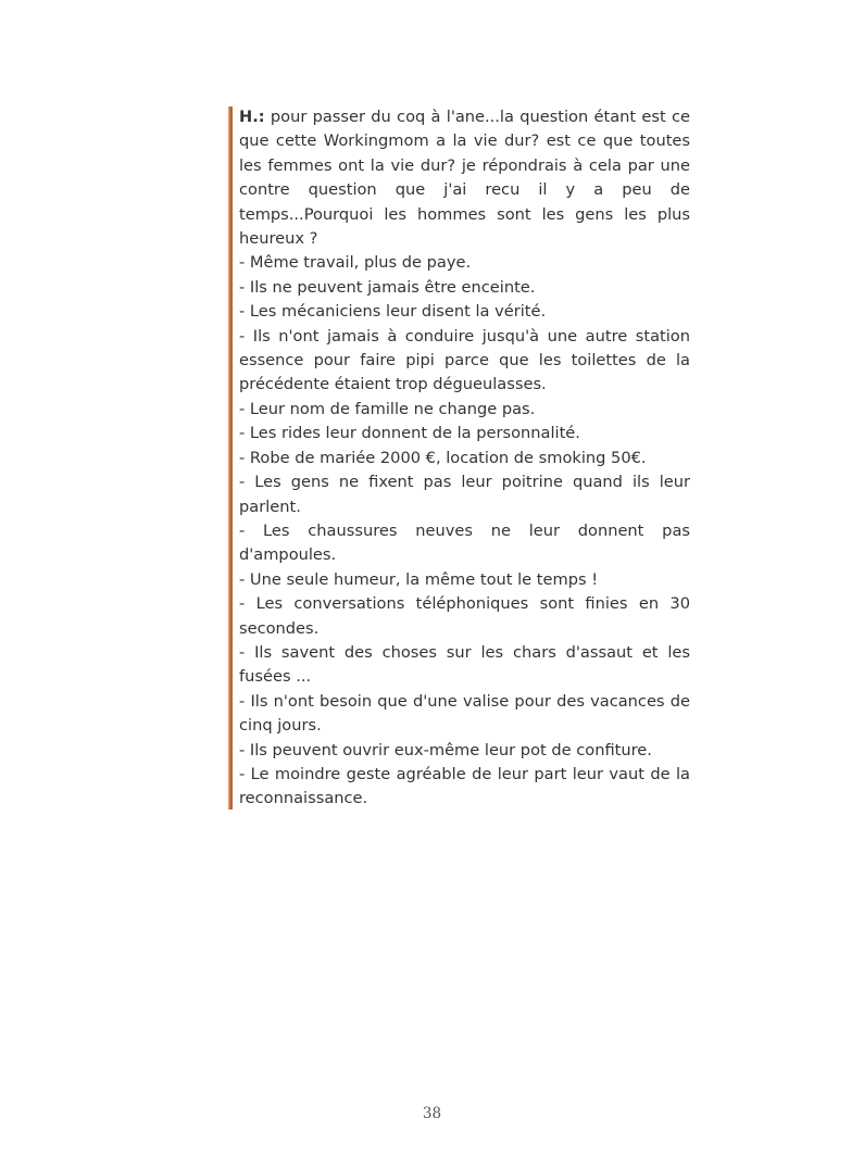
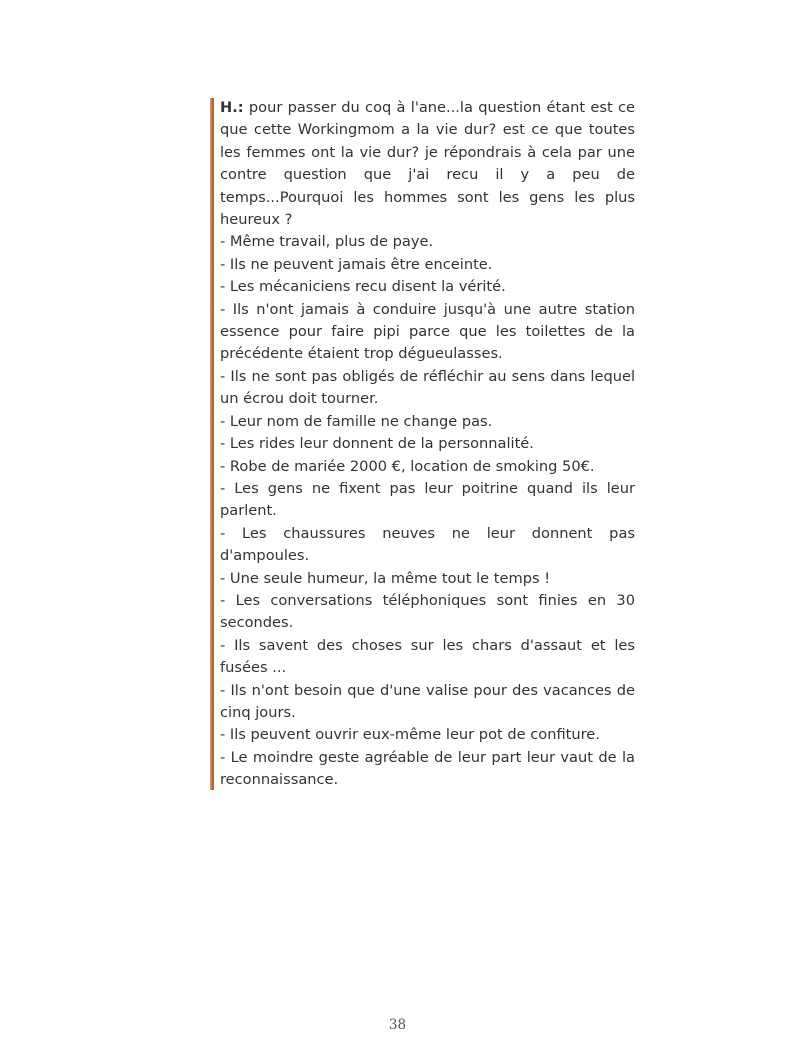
  H.: pour passer du coq à l'ane...la question étant est ce que cette Workingmom a la vie dur? est ce que toutes les femmes ont la vie dur? je répondrais à cela par une contre question que j'ai recu il y a peu de temps...Pourquoi les hommes sont les gens les plus heureux ?
  - Même travail, plus de paye.
  - Ils ne peuvent jamais être enceinte.
- - Les mécaniciens leur disent la vérité.
+ - Les mécaniciens recu disent la vérité.
  - Ils n'ont jamais à conduire jusqu'à une autre station essence pour faire pipi parce que les toilettes de la précédente étaient trop dégueulasses.
+ - Ils ne sont pas obligés de réfléchir au sens dans lequel un écrou doit tourner.
  - Leur nom de famille ne change pas.
  - Les rides leur donnent de la personnalité.
  - Robe de mariée 2000 €, location de smoking 50€.
  - Les gens ne fixent pas leur poitrine quand ils leur parlent.
  - Les chaussures neuves ne leur donnent pas d'ampoules.
  - Une seule humeur, la même tout le temps !
  - Les conversations téléphoniques sont finies en 30 secondes.
  - Ils savent des choses sur les chars d'assaut et les fusées ...
  - Ils n'ont besoin que d'une valise pour des vacances de cinq jours.
  - Ils peuvent ouvrir eux-même leur pot de confiture.
  - Le moindre geste agréable de leur part leur vaut de la reconnaissance.
  38
